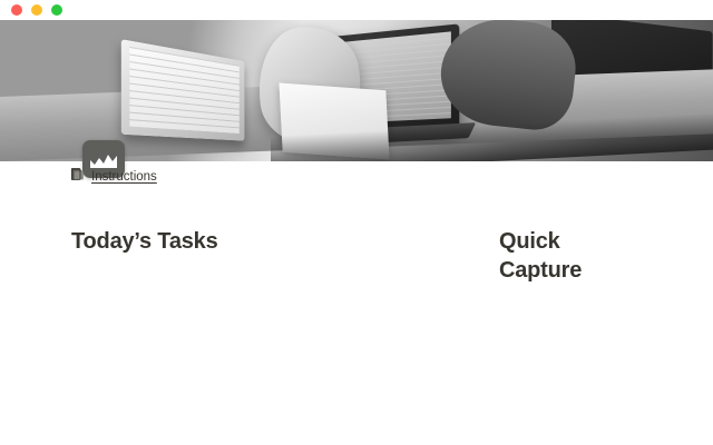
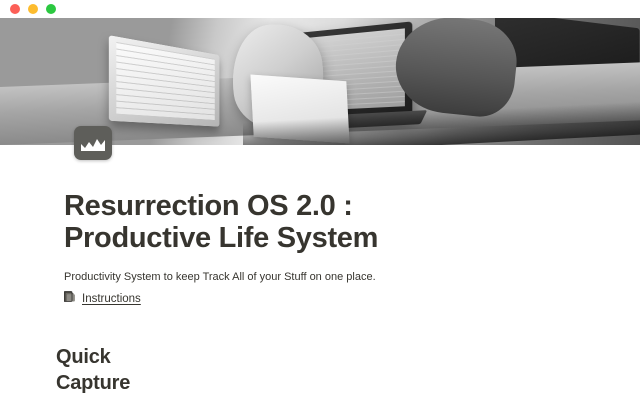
+ Resurrection OS 2.0 : Productive Life System
+ Productivity System to keep Track All of your Stuff on one place.
  Instructions
- Today’s Tasks
  Quick Capture
